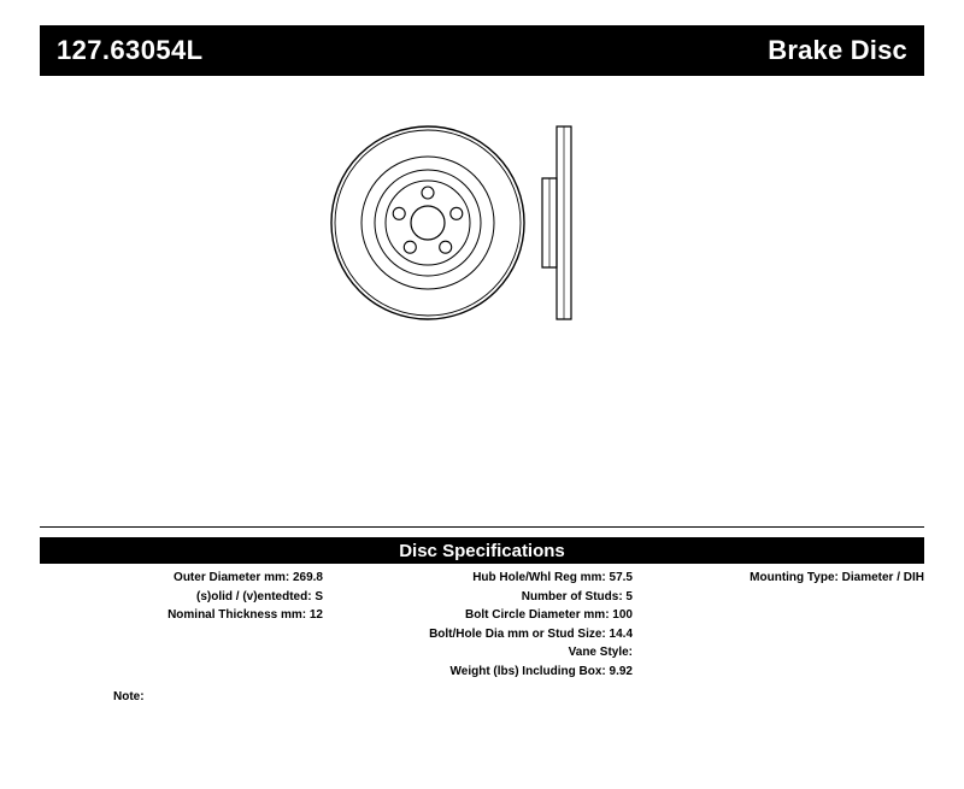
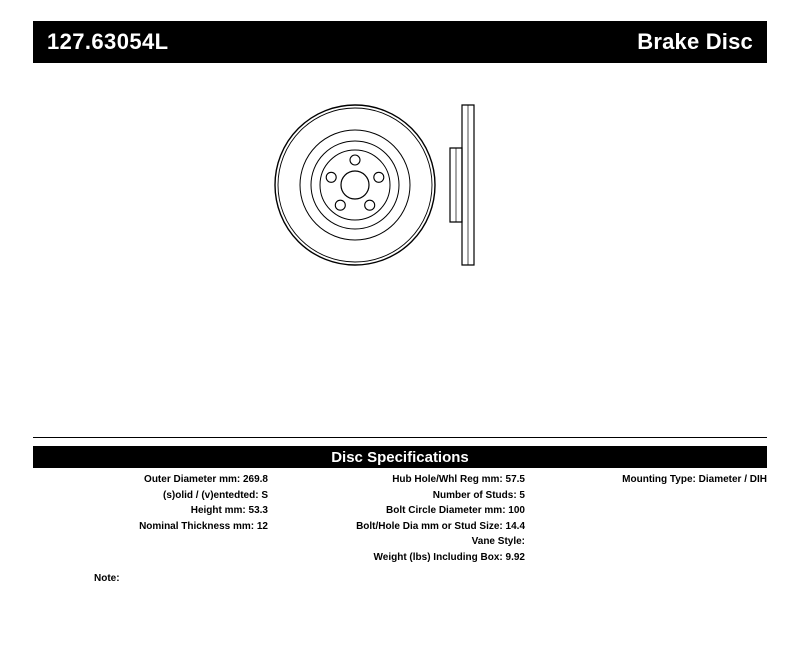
  127.63054L
  Brake Disc
  Disc Specifications
  Outer Diameter mm: 269.8
  (s)olid / (v)entedted: S
+ Height mm: 53.3
  Nominal Thickness mm: 12
  Hub Hole/Whl Reg mm: 57.5
  Number of Studs: 5
  Bolt Circle Diameter mm: 100
  Bolt/Hole Dia mm or Stud Size: 14.4
  Vane Style:
  Weight (lbs) Including Box: 9.92
  Mounting Type: Diameter / DIH
  Note:
